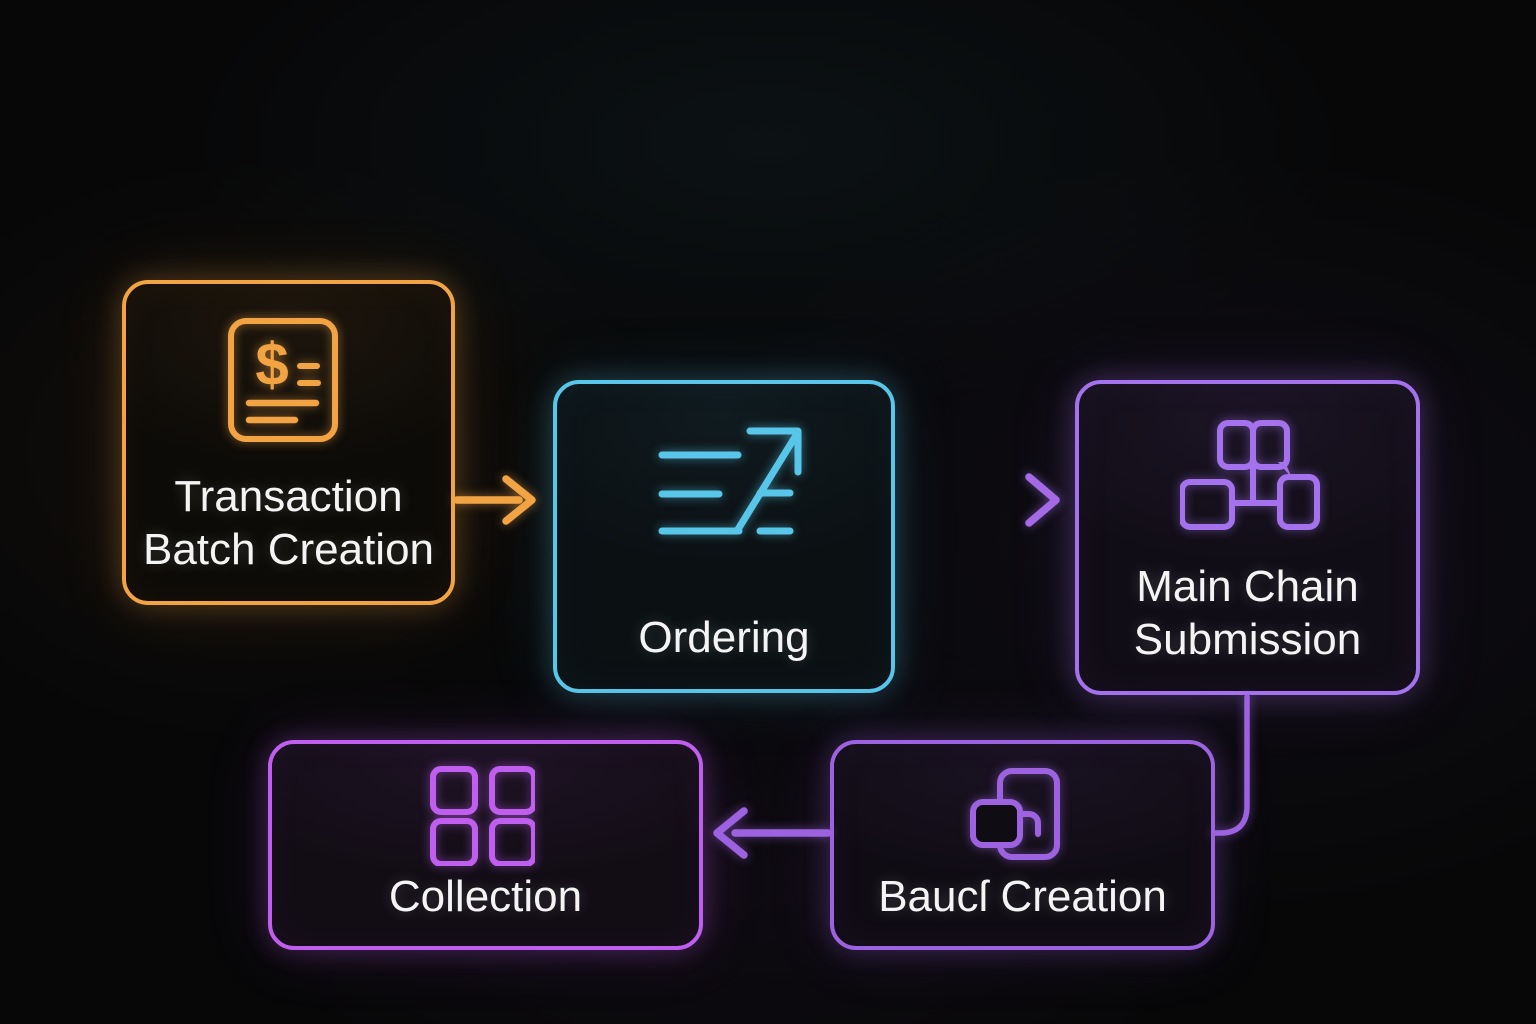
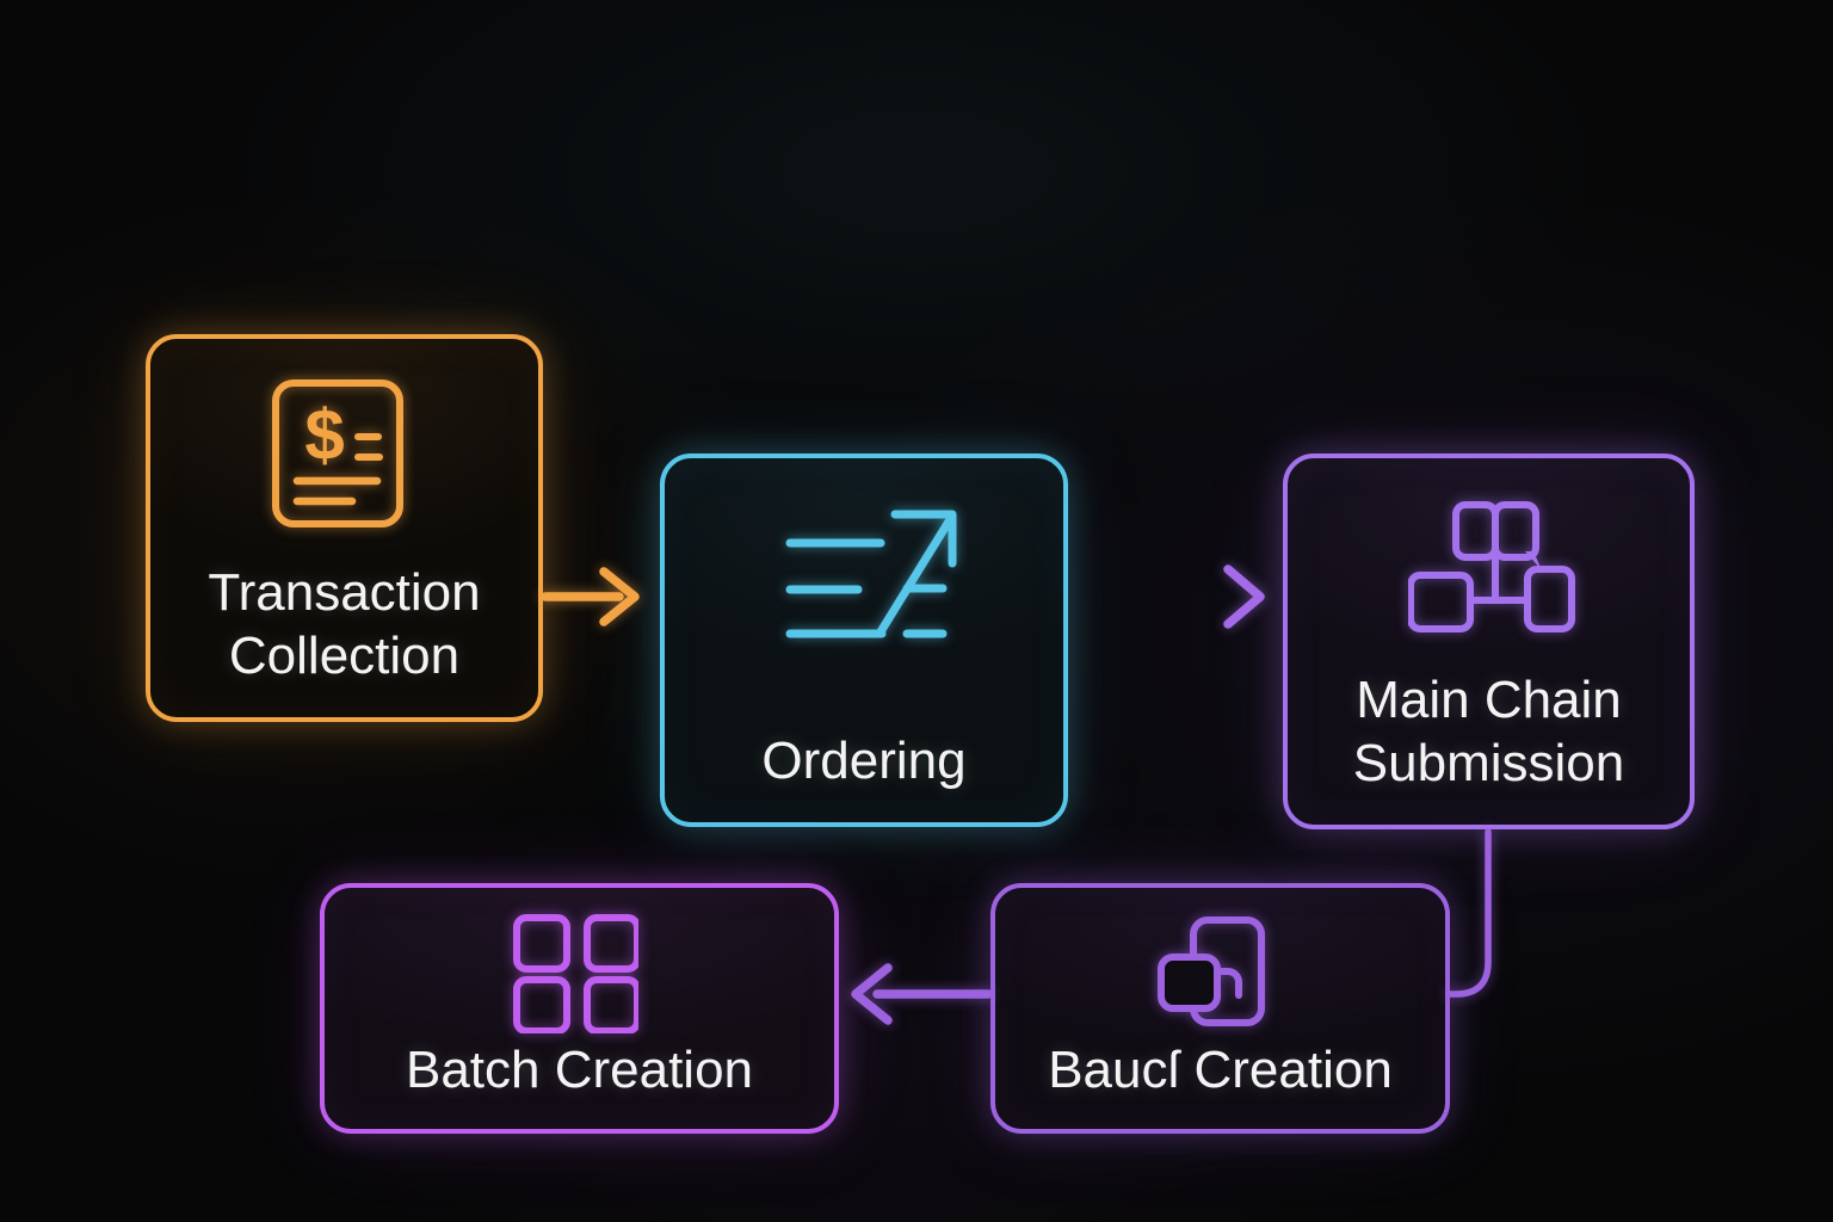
  $
  Transaction
- Batch Creation
+ Collection
  Ordering
  Main Chain
  Submission
  Baucſ Creation
- Collection
+ Batch Creation
